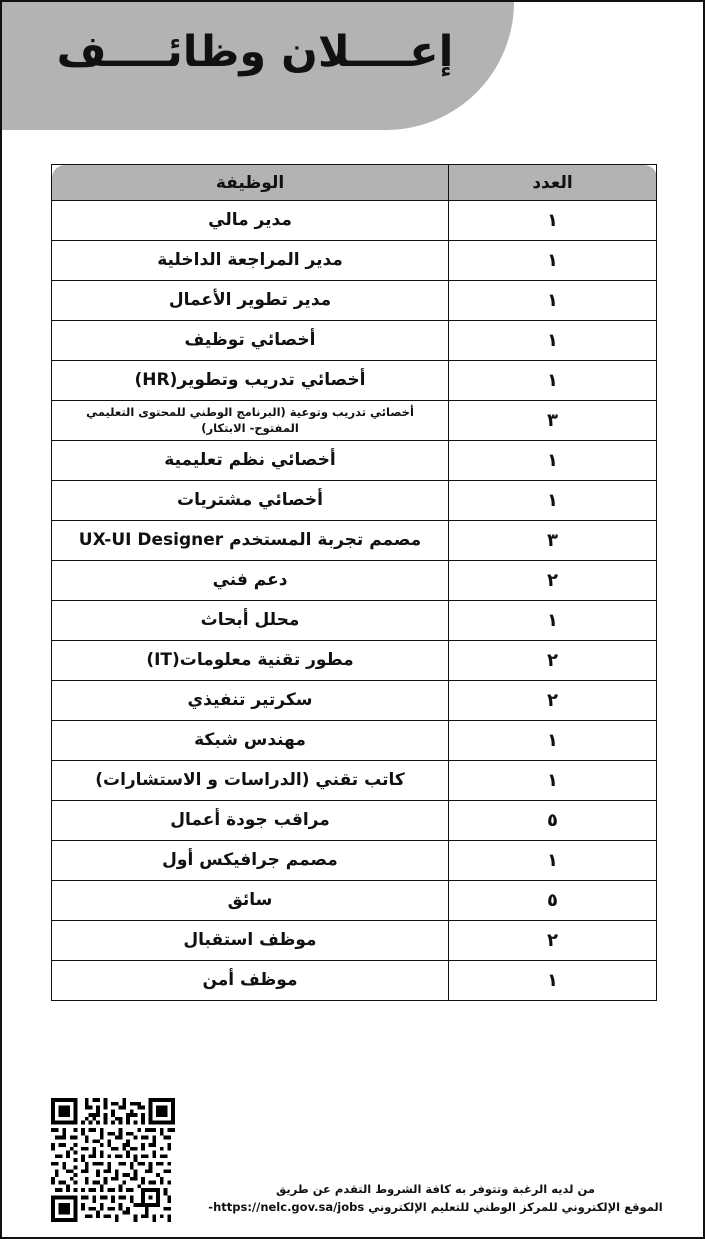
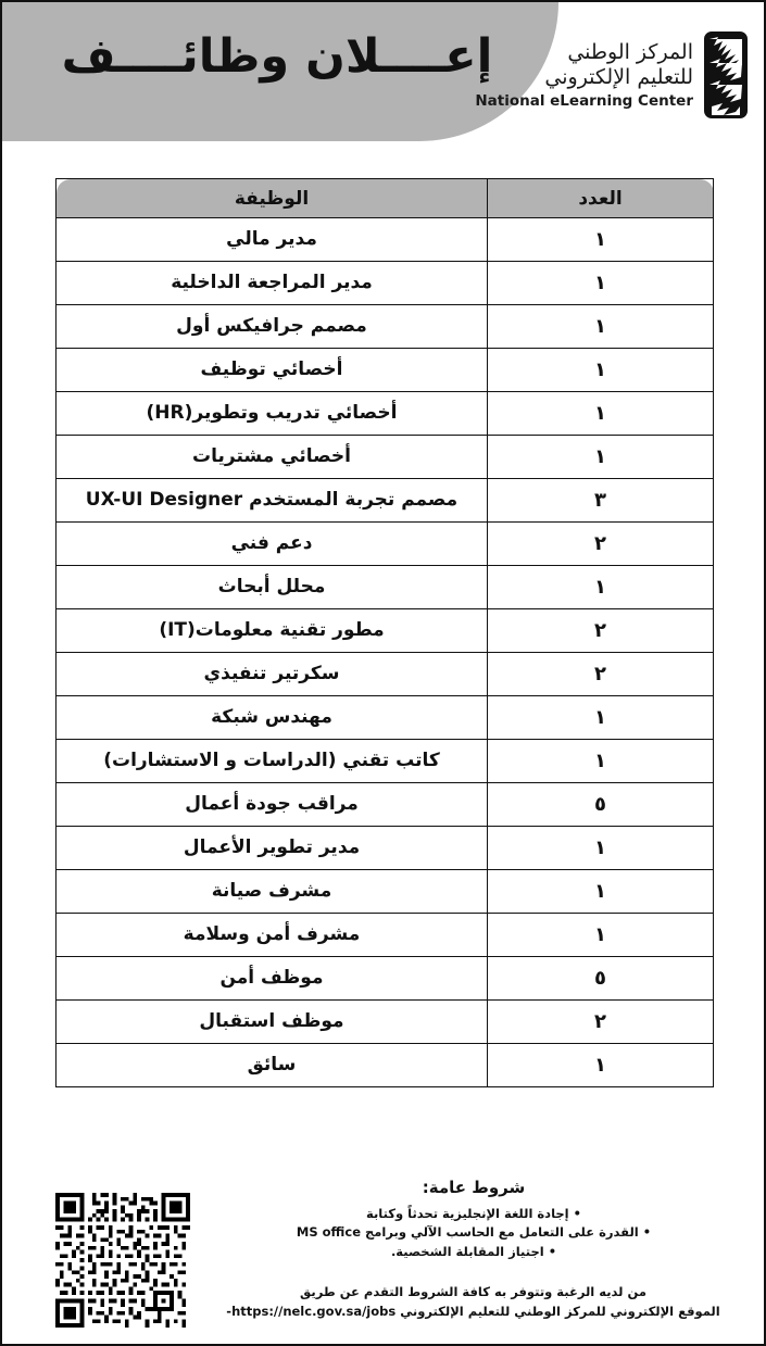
  إعــــلان وظائــــف
+ المركز الوطني
+ للتعليم الإلكتروني
+ National eLearning Center
  العدد	الوظيفة
  ١	مدير مالي
  ١	مدير المراجعة الداخلية
- ١	مدير تطوير الأعمال
+ ١	مصمم جرافيكس أول
  ١	أخصائي توظيف
  ١	أخصائي تدريب وتطوير(HR)
- ٣	أخصائي تدريب وتوعية (البرنامج الوطني للمحتوى التعليمي المفتوح- الابتكار)
- ١	أخصائي نظم تعليمية
  ١	أخصائي مشتريات
  ٣	مصمم تجربة المستخدم UX-UI Designer
  ٢	دعم فني
  ١	محلل أبحاث
  ٢	مطور تقنية معلومات(IT)
  ٢	سكرتير تنفيذي
  ١	مهندس شبكة
  ١	كاتب تقني (الدراسات و الاستشارات)
  ٥	مراقب جودة أعمال
- ١	مصمم جرافيكس أول
+ ١	مدير تطوير الأعمال
+ ١	مشرف صيانة
+ ١	مشرف أمن وسلامة
- ٥	سائق
+ ٥	موظف أمن
  ٢	موظف استقبال
- ١	موظف أمن
+ ١	سائق
+ شروط عامة:
+ إجادة اللغة الإنجليزية تحدثاً وكتابة
+ القدرة على التعامل مع الحاسب الآلي وبرامج MS office
+ اجتياز المقابلة الشخصية.
  من لديه الرغبة وتتوفر به كافة الشروط التقدم عن طريق
  الموقع الإلكتروني للمركز الوطني للتعليم الإلكتروني https://nelc.gov.sa/jobs-
